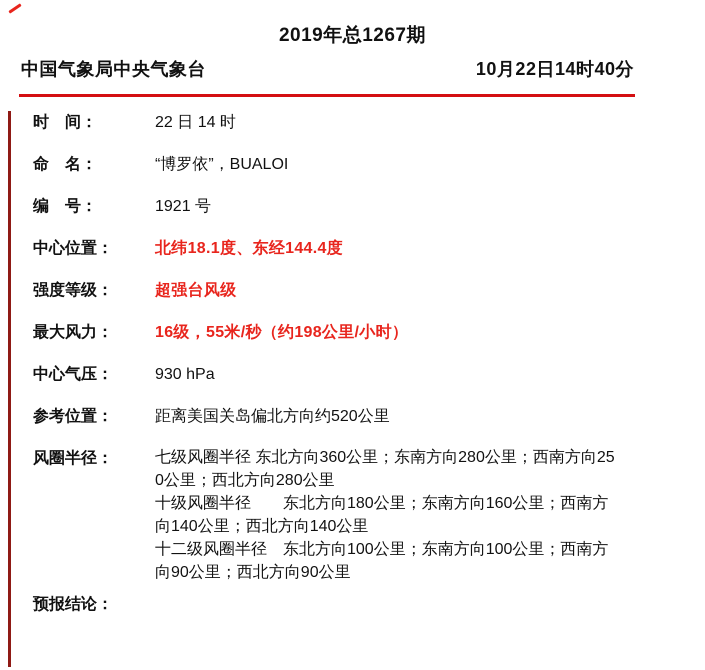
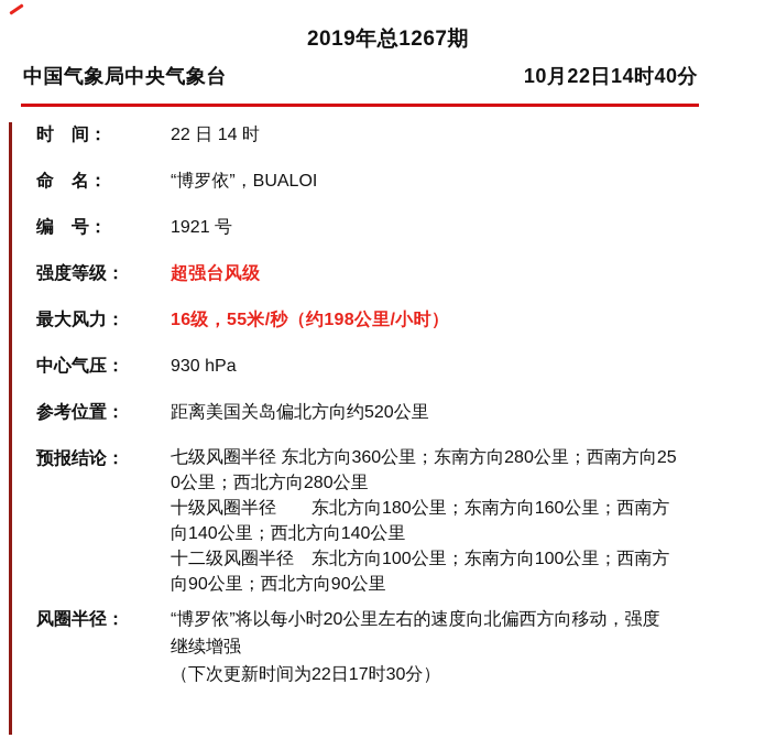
  2019年总1267期
  中国气象局中央气象台
  10月22日14时40分
  时 间：
  22 日 14 时
  命 名：
  “博罗依”，BUALOI
  编 号：
  1921 号
- 中心位置：
- 北纬18.1度、东经144.4度
  强度等级：
  超强台风级
  最大风力：
  16级，55米/秒（约198公里/小时）
  中心气压：
  930 hPa
  参考位置：
  距离美国关岛偏北方向约520公里
- 风圈半径：
+ 预报结论：
  七级风圈半径 东北方向360公里；东南方向280公里；西南方向25
  0公里；西北方向280公里
  十级风圈半径 东北方向180公里；东南方向160公里；西南方
  向140公里；西北方向140公里
  十二级风圈半径 东北方向100公里；东南方向100公里；西南方
  向90公里；西北方向90公里
- 预报结论：
+ 风圈半径：
+ “博罗依”将以每小时20公里左右的速度向北偏西方向移动，强度
+ 继续增强
+ （下次更新时间为22日17时30分）
